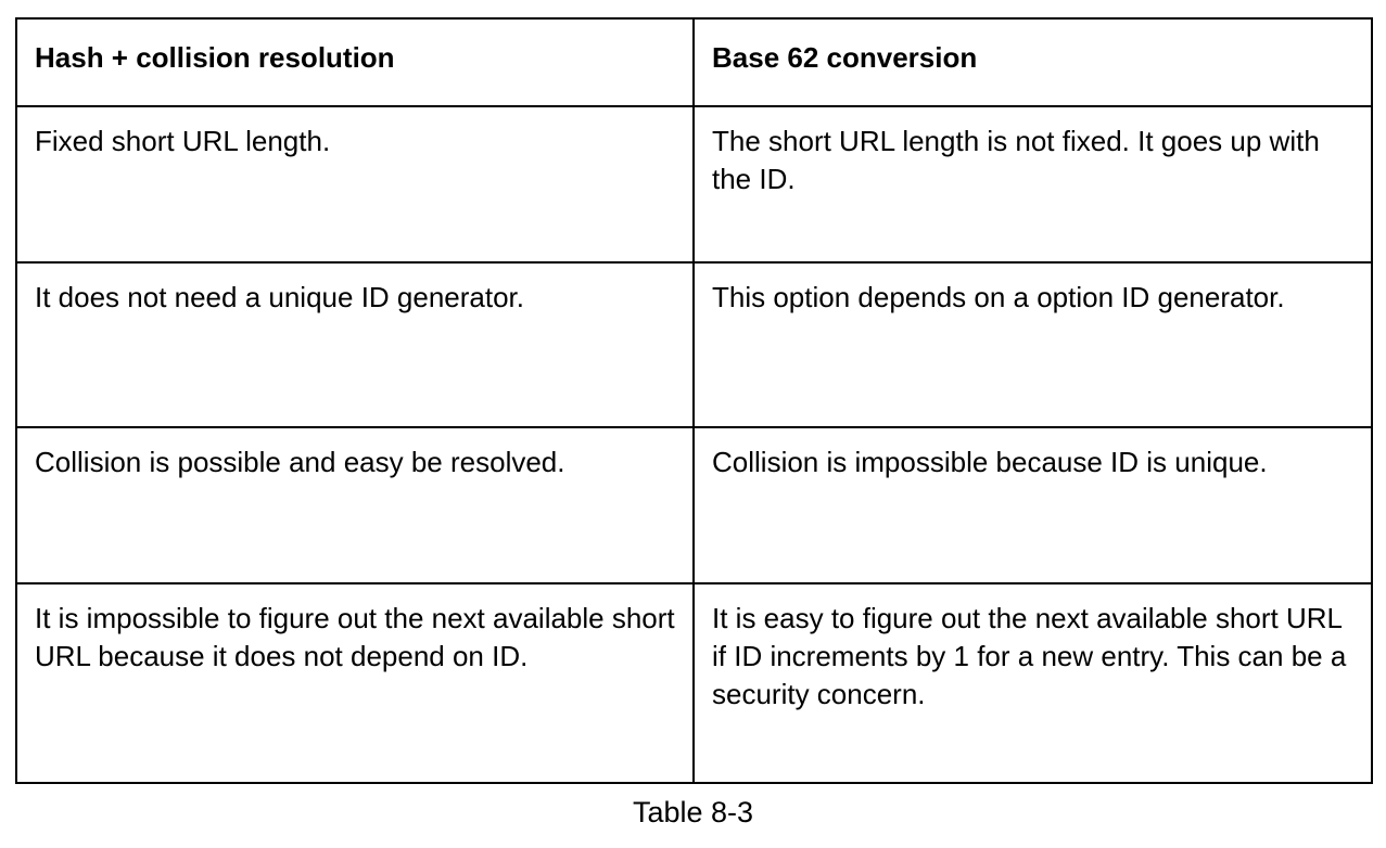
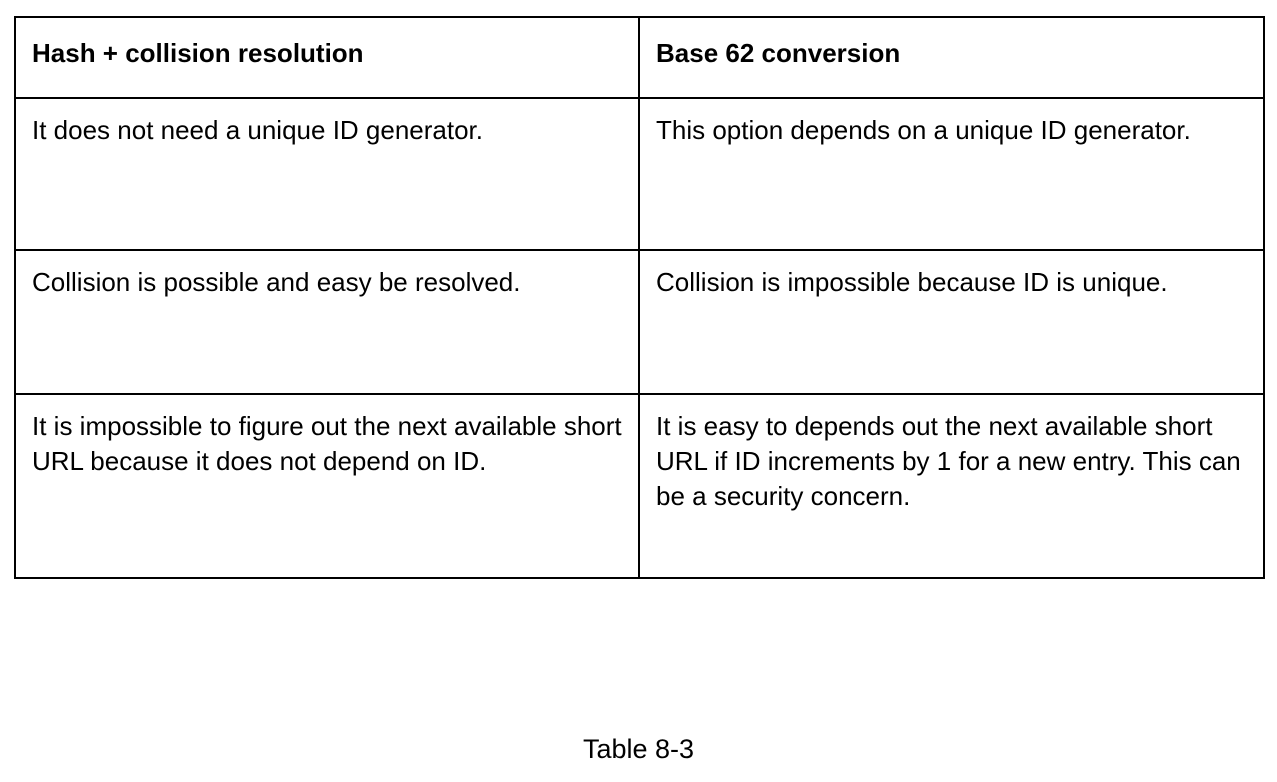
  Hash + collision resolution	Base 62 conversion
- Fixed short URL length.	The short URL length is not fixed. It goes up with the ID.
- It does not need a unique ID generator.	This option depends on a option ID generator.
+ It does not need a unique ID generator.	This option depends on a unique ID generator.
  Collision is possible and easy be resolved.	Collision is impossible because ID is unique.
- It is impossible to figure out the next available short URL because it does not depend on ID.	It is easy to figure out the next available short URL if ID increments by 1 for a new entry. This can be a security concern.
+ It is impossible to figure out the next available short URL because it does not depend on ID.	It is easy to depends out the next available short URL if ID increments by 1 for a new entry. This can be a security concern.
  Table 8-3
